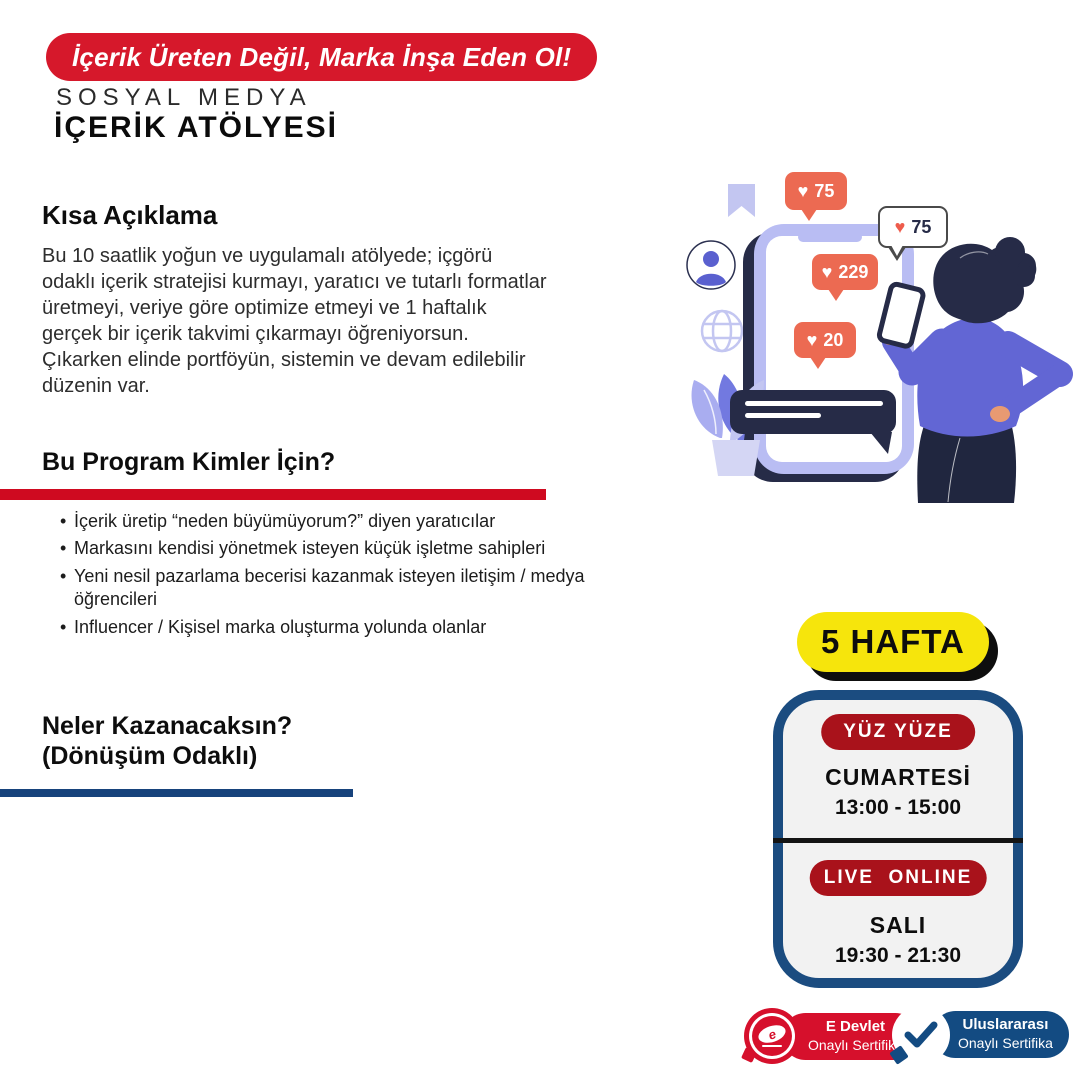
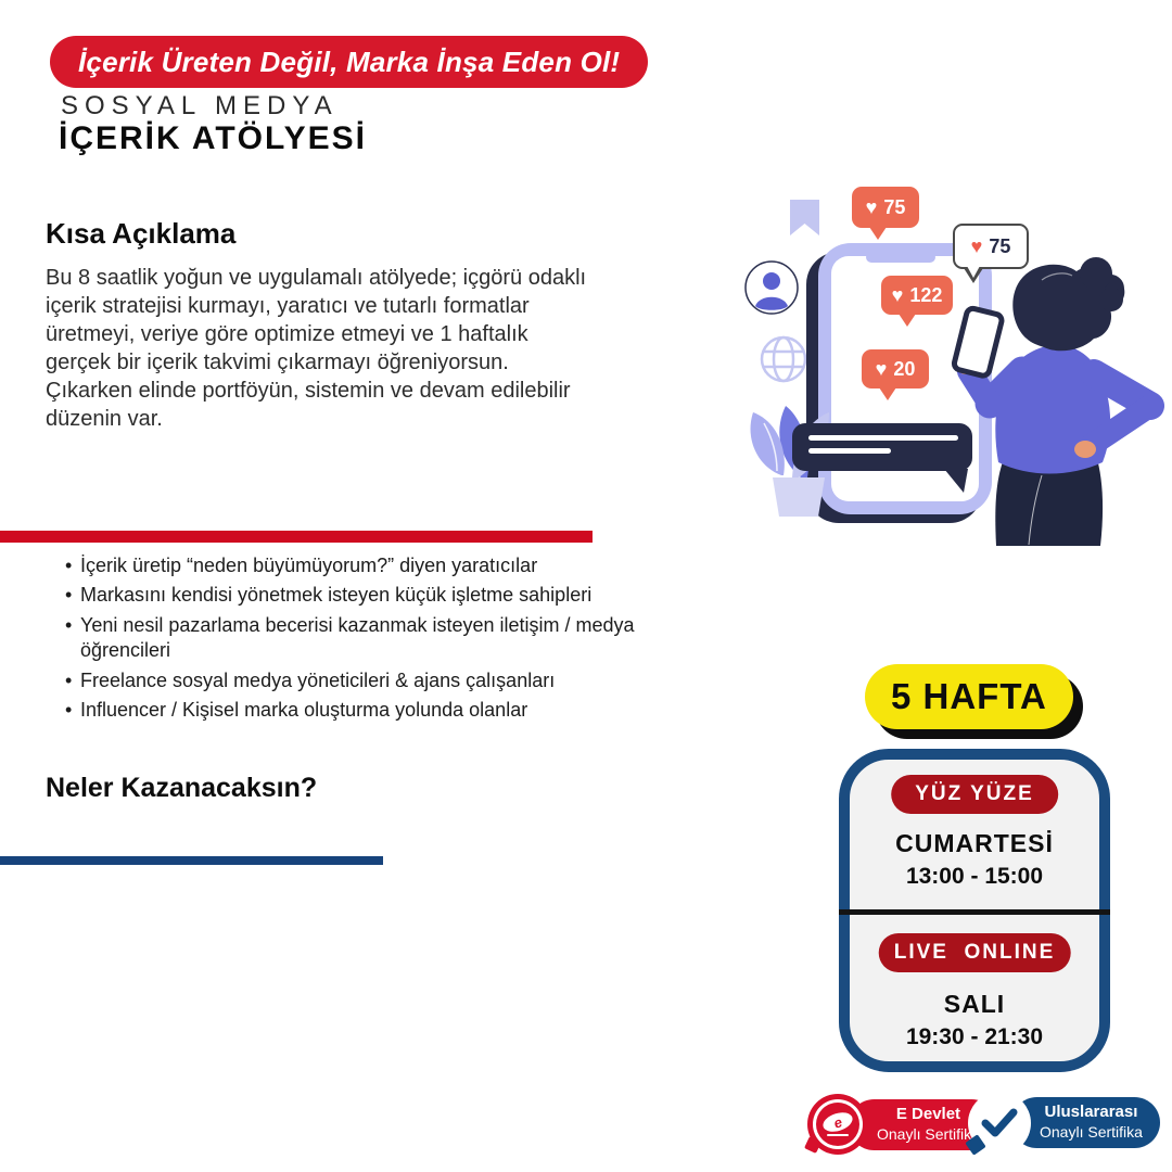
  İçerik Üreten Değil, Marka İnşa Eden Ol!
  SOSYAL MEDYA
  İÇERİK ATÖLYESİ
  Kısa Açıklama
- Bu 10 saatlik yoğun ve uygulamalı atölyede; içgörü odaklı içerik stratejisi kurmayı, yaratıcı ve tutarlı formatlar üretmeyi, veriye göre optimize etmeyi ve 1 haftalık gerçek bir içerik takvimi çıkarmayı öğreniyorsun. Çıkarken elinde portföyün, sistemin ve devam edilebilir düzenin var.
+ Bu 8 saatlik yoğun ve uygulamalı atölyede; içgörü odaklı içerik stratejisi kurmayı, yaratıcı ve tutarlı formatlar üretmeyi, veriye göre optimize etmeyi ve 1 haftalık gerçek bir içerik takvimi çıkarmayı öğreniyorsun. Çıkarken elinde portföyün, sistemin ve devam edilebilir düzenin var.
- Bu Program Kimler İçin?
  İçerik üretip “neden büyümüyorum?” diyen yaratıcılar
  Markasını kendisi yönetmek isteyen küçük işletme sahipleri
  Yeni nesil pazarlama becerisi kazanmak isteyen iletişim / medya öğrencileri
+ Freelance sosyal medya yöneticileri & ajans çalışanları
  Influencer / Kişisel marka oluşturma yolunda olanlar
  Neler Kazanacaksın?
- (Dönüşüm Odaklı)
  ♥
  75
  ♥
  75
  ♥
- 229
+ 122
  ♥
  20
  5 HAFTA
  YÜZ YÜZE
  CUMARTESİ
  13:00 - 15:00
  LIVE ONLINE
  SALI
  19:30 - 21:30
  E Devlet
  Onaylı Sertifik
  Uluslararası
  Onaylı Sertifika
